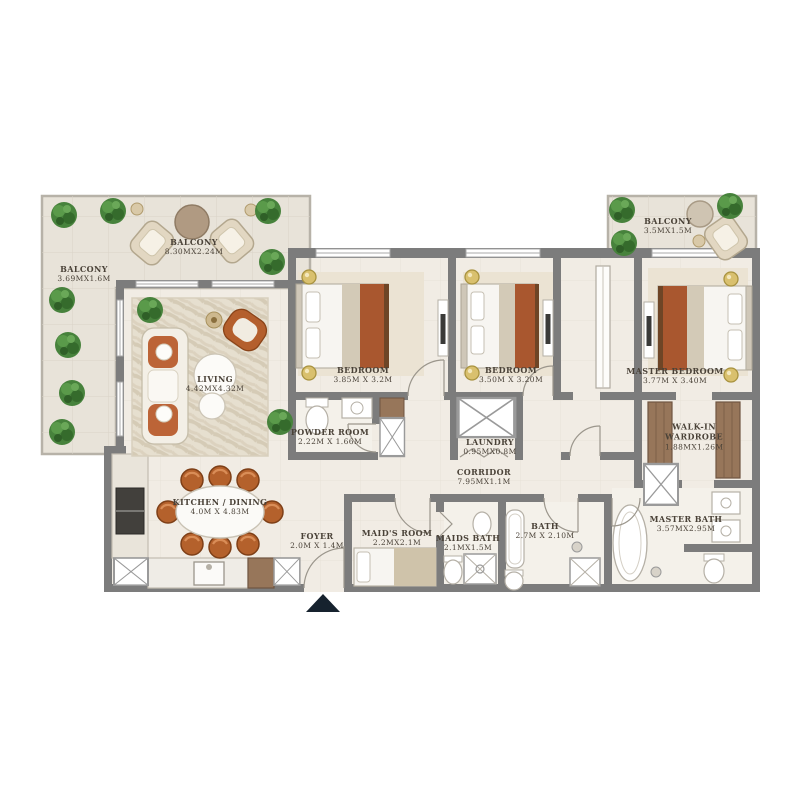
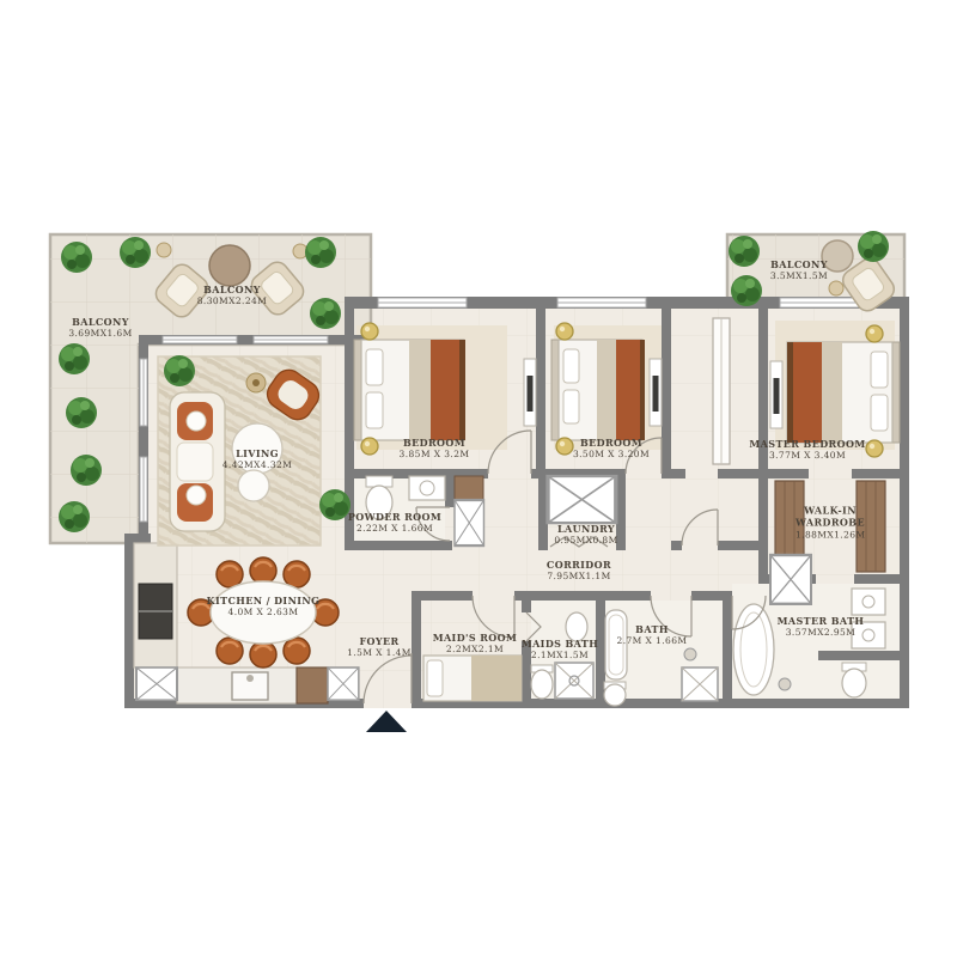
  BALCONY
  8.30MX2.24M
  BALCONY
  3.69MX1.6M
  BALCONY
  3.5MX1.5M
  LIVING
  4.42MX4.32M
  BEDROOM
  3.85M X 3.2M
  BEDROOM
  3.50M X 3.20M
  MASTER BEDROOM
  3.77M X 3.40M
  POWDER ROOM
  2.22M X 1.66M
  LAUNDRY
  0.95MX0.8M
  WALK-IN WARDROBE
  1.88MX1.26M
  CORRIDOR
  7.95MX1.1M
  KITCHEN / DINING
- 4.0M X 4.83M
+ 4.0M X 2.63M
  FOYER
- 2.0M X 1.4M
+ 1.5M X 1.4M
  MAID'S ROOM
  2.2MX2.1M
  MAIDS BATH
  2.1MX1.5M
  BATH
- 2.7M X 2.10M
+ 2.7M X 1.66M
  MASTER BATH
  3.57MX2.95M
